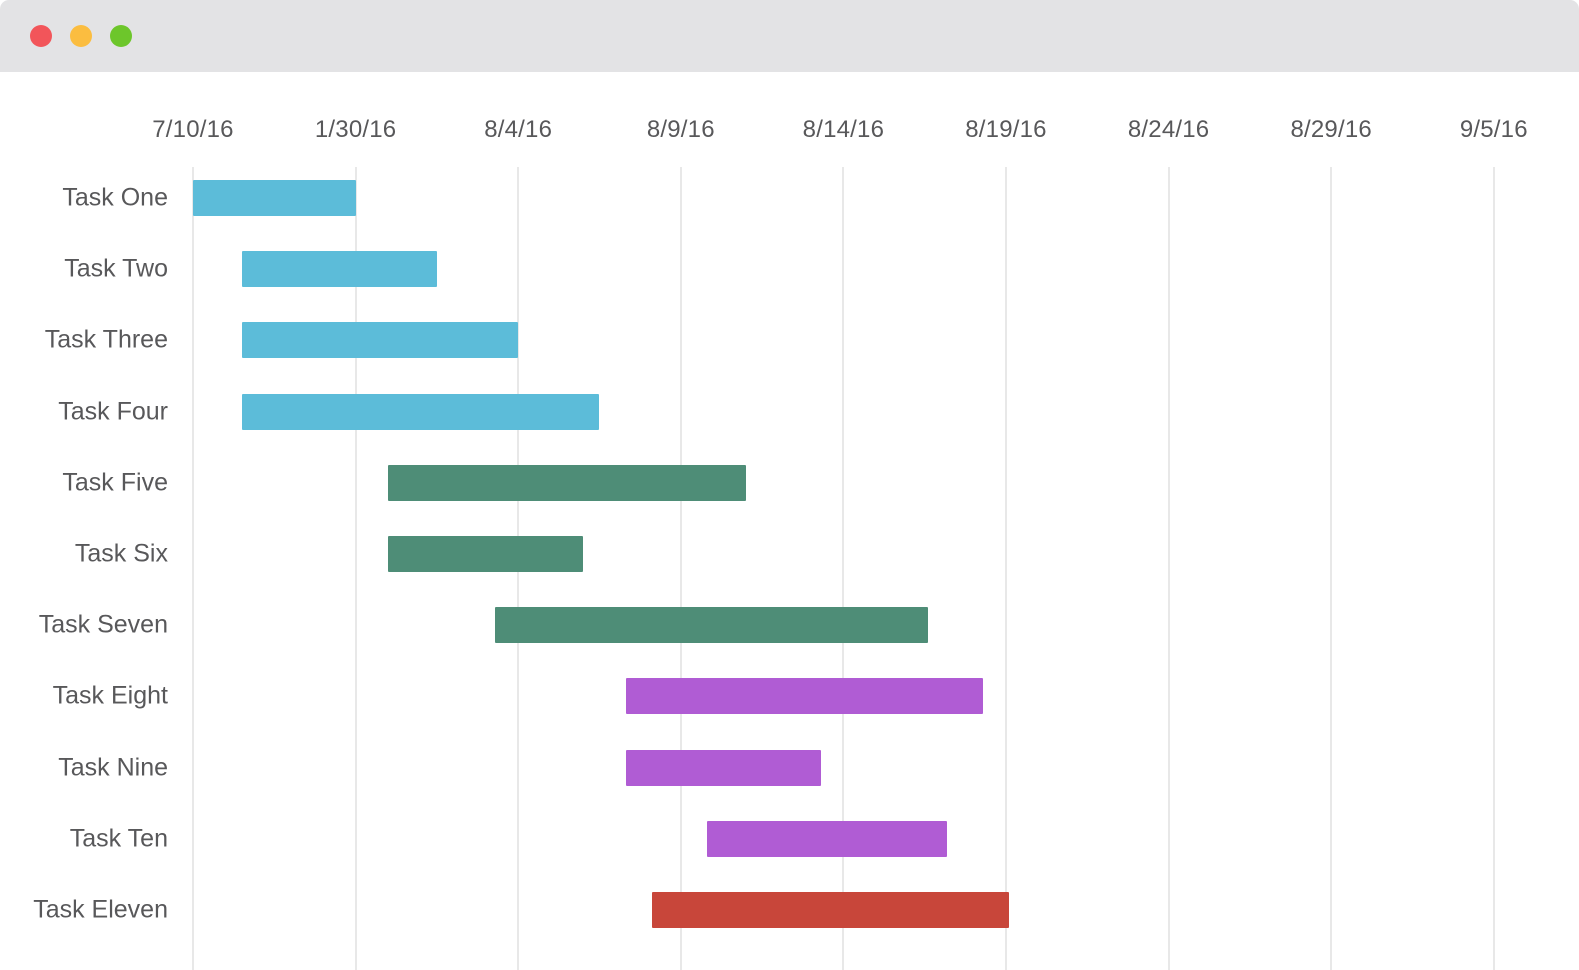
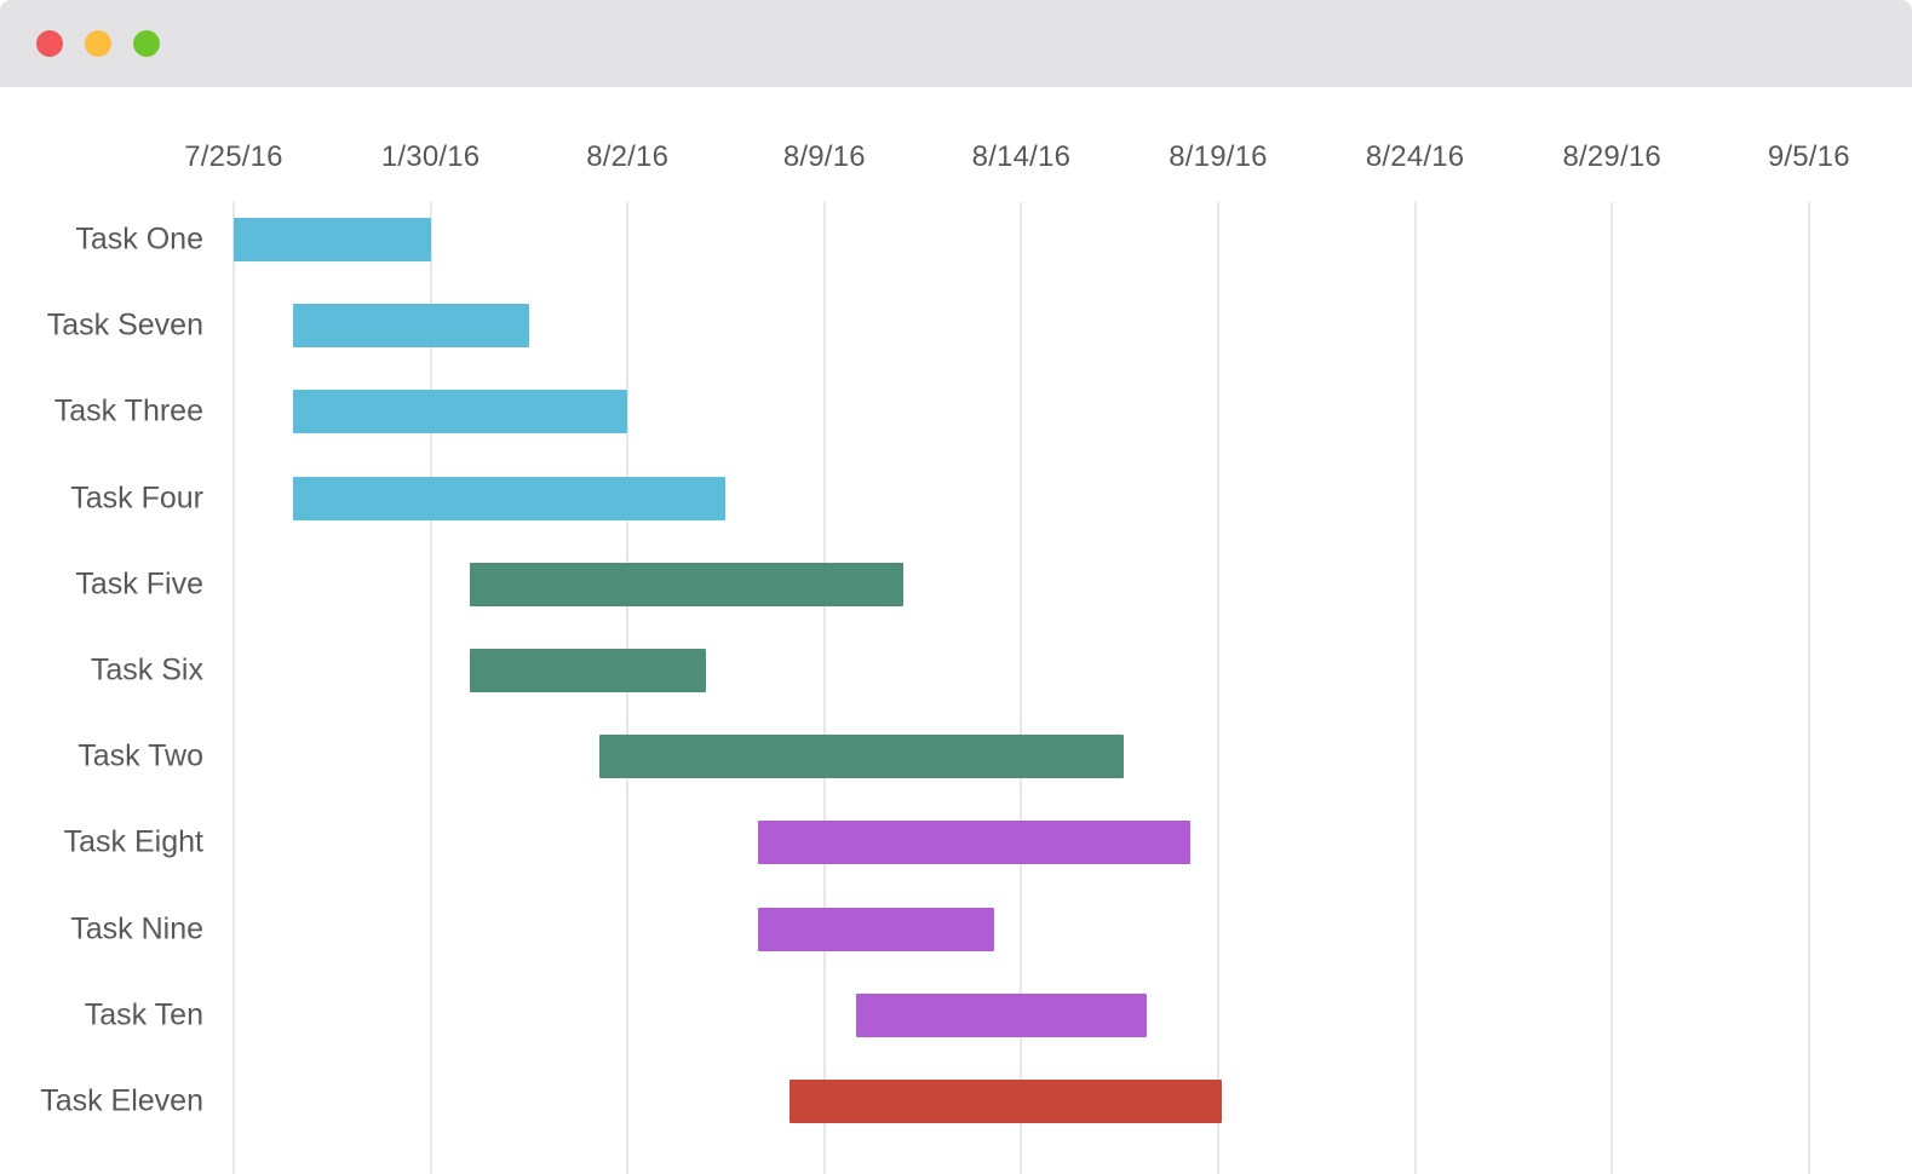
- 7/10/16
+ 7/25/16
  1/30/16
- 8/4/16
+ 8/2/16
  8/9/16
  8/14/16
  8/19/16
  8/24/16
  8/29/16
  9/5/16
  Task One
- Task Two
+ Task Seven
  Task Three
  Task Four
  Task Five
  Task Six
- Task Seven
+ Task Two
  Task Eight
  Task Nine
  Task Ten
  Task Eleven
